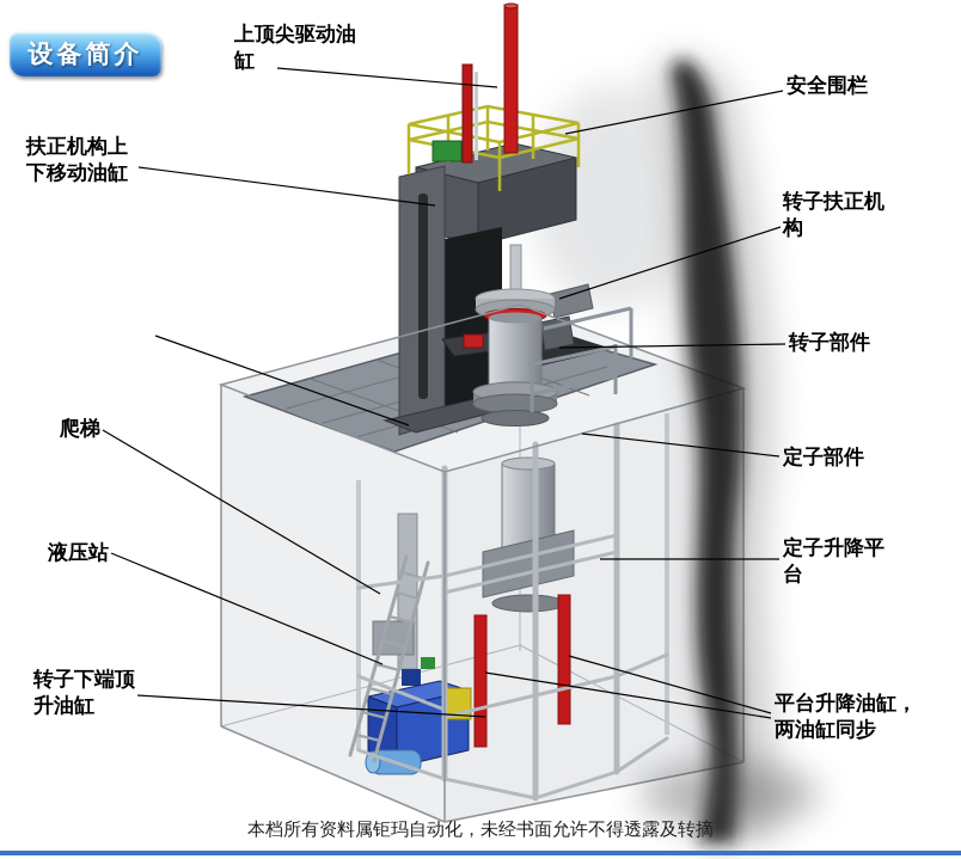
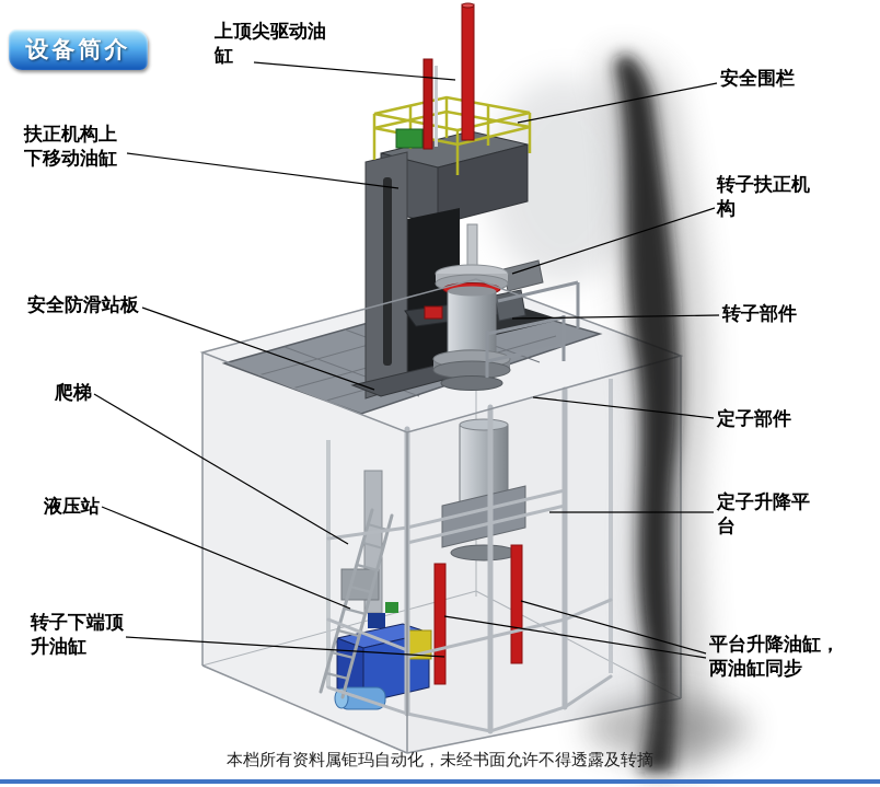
  设备简介
  上顶尖驱动油缸
  安全围栏
  扶正机构上下移动油缸
  转子扶正机构
+ 安全防滑站板
  转子部件
  爬梯
  定子部件
  液压站
  定子升降平台
  转子下端顶升油缸
  平台升降油缸，两油缸同步
  本档所有资料属钜玛自动化，未经书面允许不得透露及转摘
